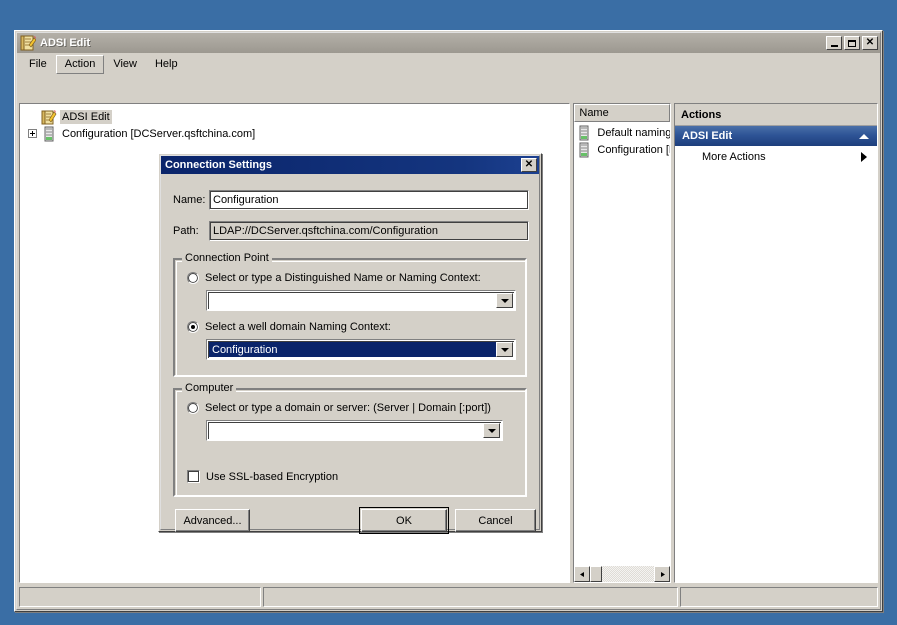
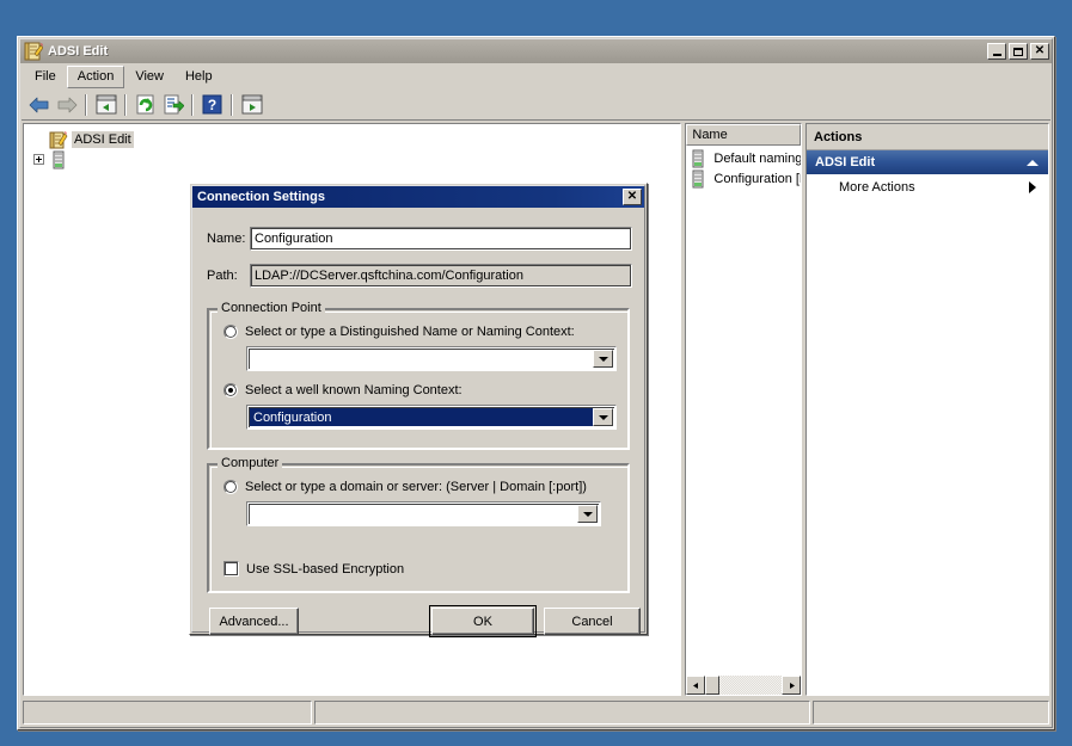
  ADSI Edit
  ✕
  File
  Action
  View
  Help
+ ?
  ADSI Edit
- Configuration [DCServer.qsftchina.com]
  Name
  Default naming
  Configuration [
  Actions
  ADSI Edit
  More Actions
  Connection Settings
  ✕
  Name:
  Configuration
  Path:
  LDAP://DCServer.qsftchina.com/Configuration
  Connection Point
  Select or type a Distinguished Name or Naming Context:
- Select a well domain Naming Context:
+ Select a well known Naming Context:
  Configuration
  Computer
  Select or type a domain or server: (Server | Domain [:port])
  Use SSL-based Encryption
  Advanced...
  OK
  Cancel
